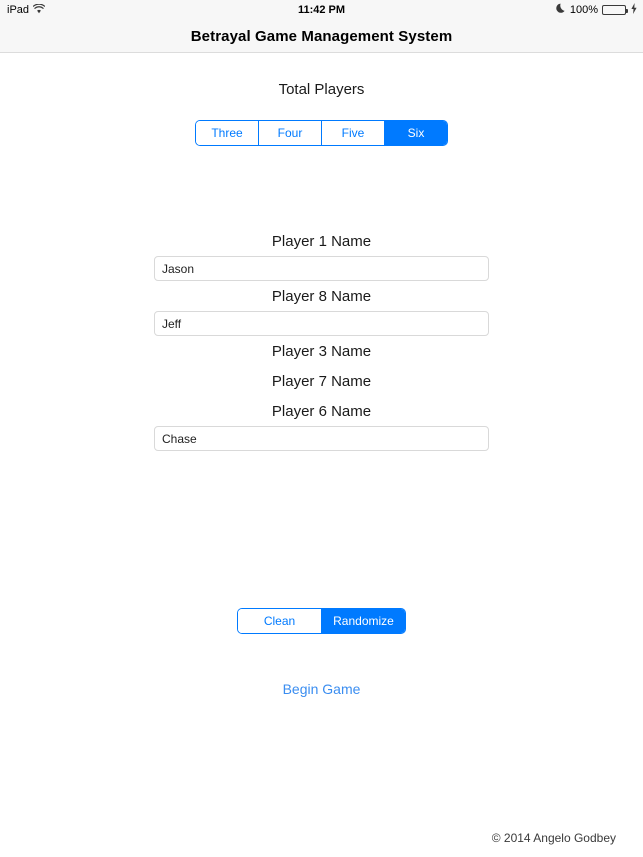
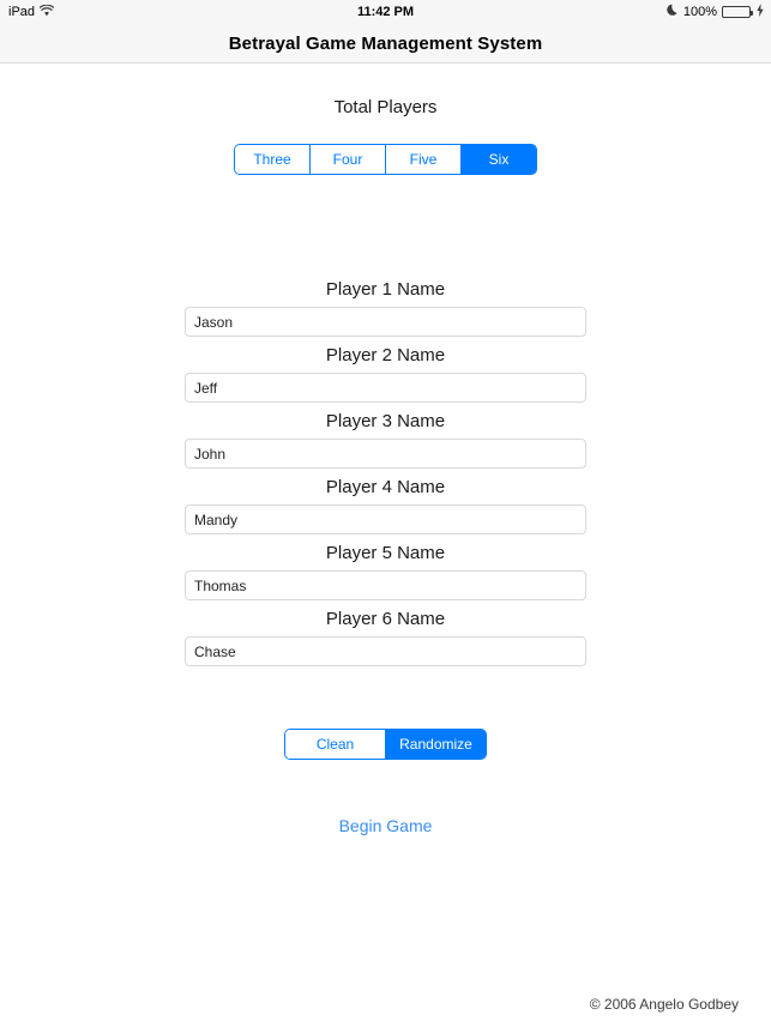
  iPad
  11:42 PM
  100%
  Betrayal Game Management System
  Total Players
  Three
  Four
  Five
  Six
  Player 1 Name
  Jason
- Player 8 Name
+ Player 2 Name
  Jeff
  Player 3 Name
+ John
- Player 7 Name
+ Player 4 Name
+ Mandy
+ Player 5 Name
+ Thomas
  Player 6 Name
  Chase
  Clean
  Randomize
  Begin Game
- © 2014 Angelo Godbey
+ © 2006 Angelo Godbey
